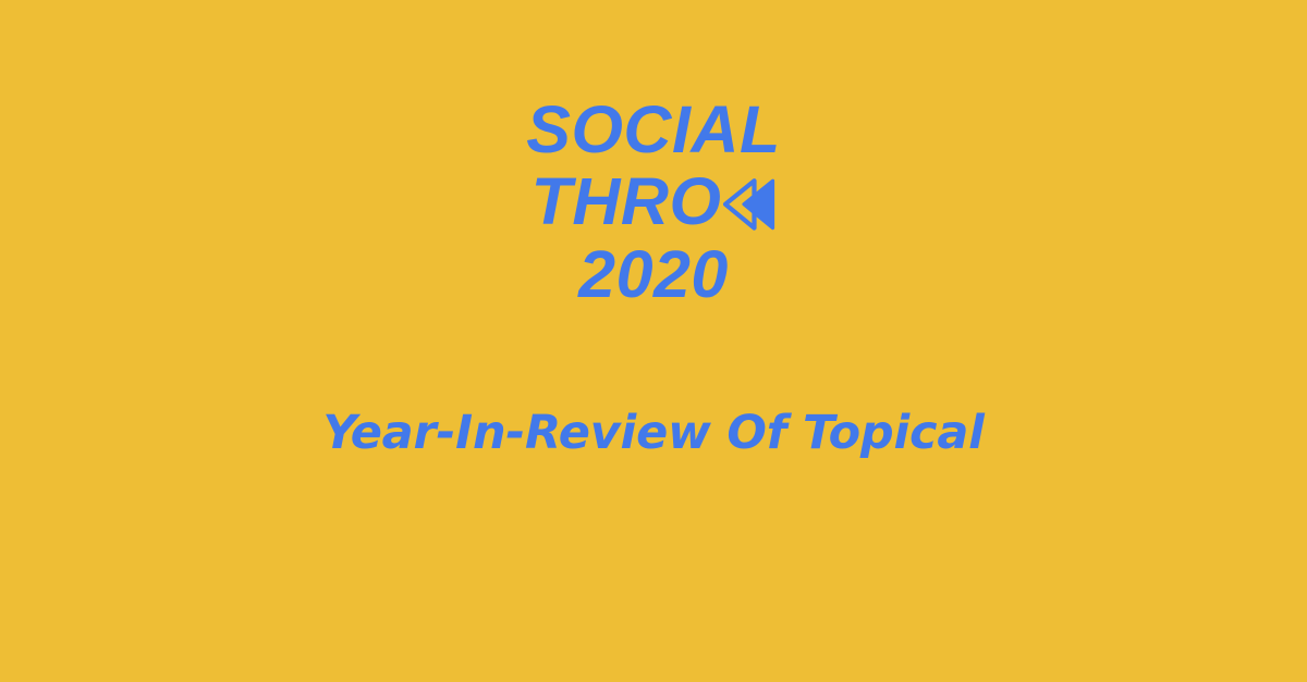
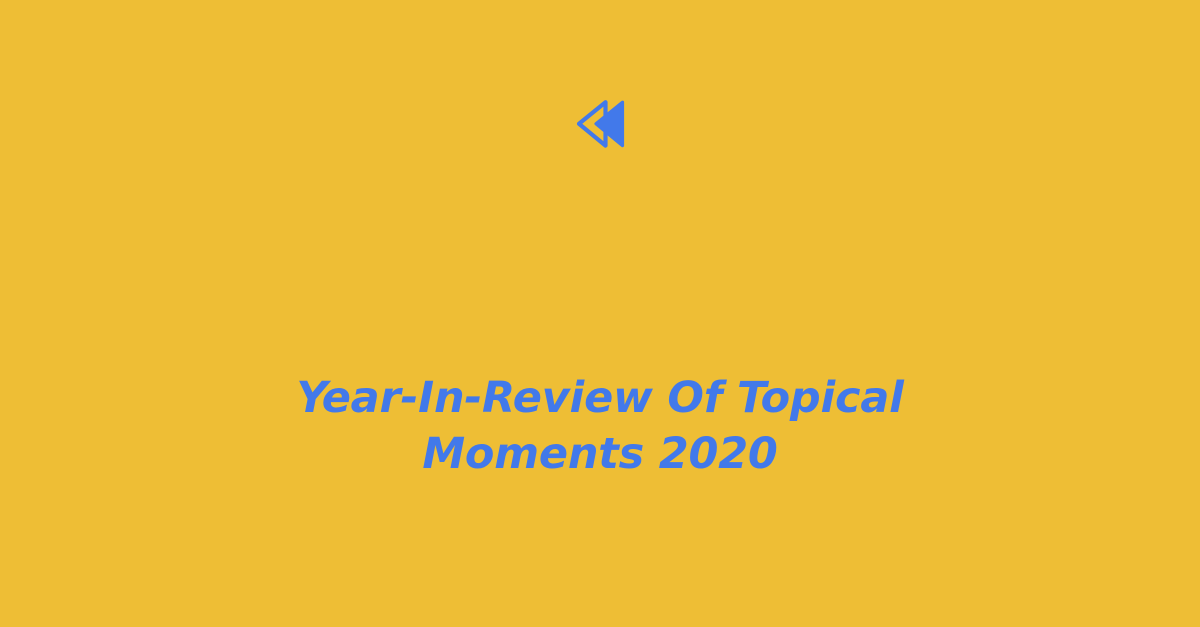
- SOCIAL
- THRO
- 2020
  Year-In-Review Of Topical
+ Moments 2020
